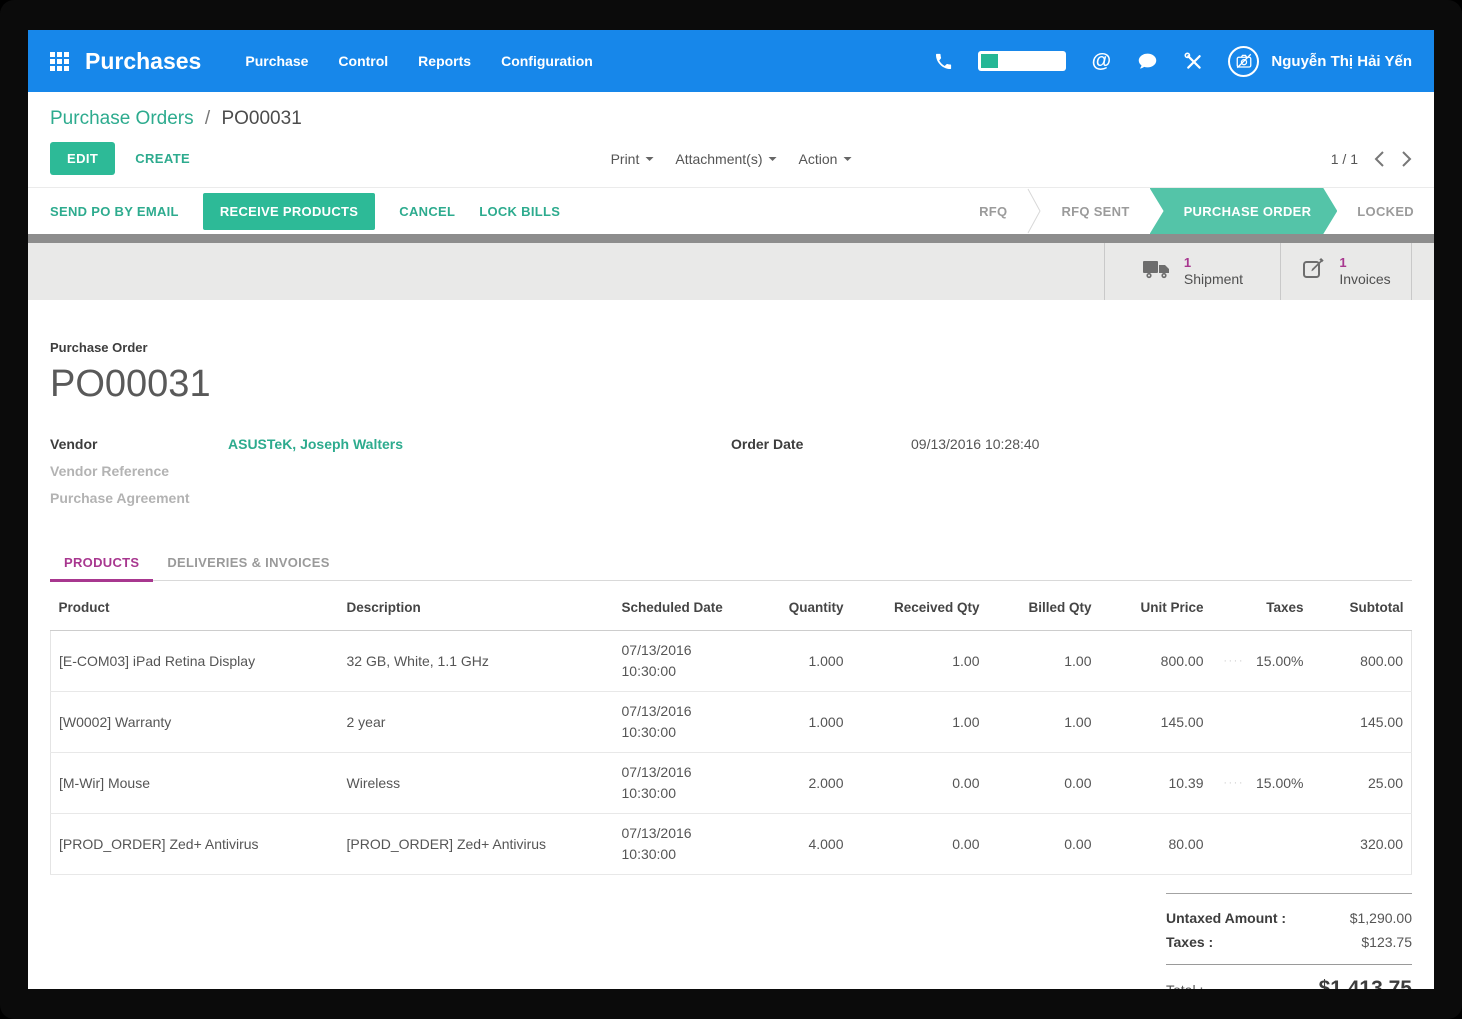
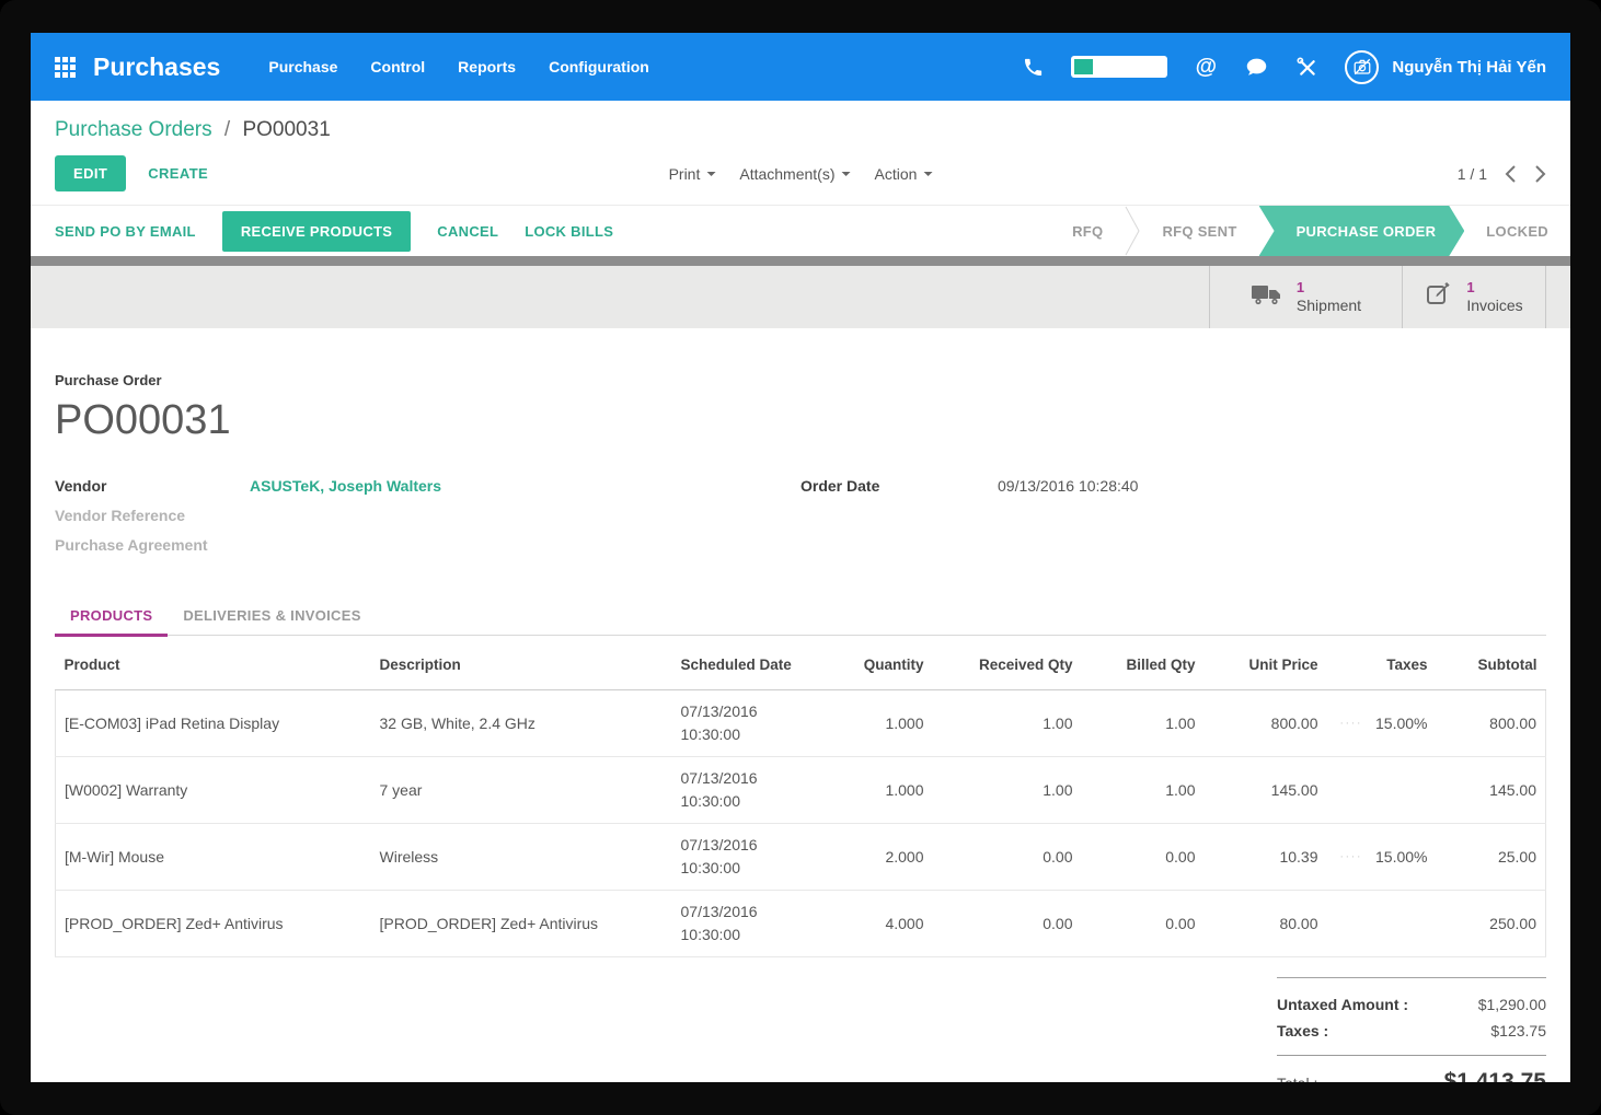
  Purchases
  Purchase
  Control
  Reports
  Configuration
  @
  Nguyễn Thị Hải Yến
  Purchase Orders / PO00031
  EDIT
  CREATE
  Print
  Attachment(s)
  Action
  1 / 1
  SEND PO BY EMAIL
  RECEIVE PRODUCTS
  CANCEL
  LOCK BILLS
  RFQ
  RFQ SENT
  PURCHASE ORDER
  LOCKED
  1
  Shipment
  1
  Invoices
  Purchase Order
  PO00031
  Vendor
  ASUSTeK, Joseph Walters
  Vendor Reference
  Purchase Agreement
  Order Date
  09/13/2016 10:28:40
  PRODUCTS
  DELIVERIES & INVOICES
  Product	Description	Scheduled Date	Quantity	Received Qty	Billed Qty	Unit Price	Taxes	Subtotal
- [E-COM03] iPad Retina Display	32 GB, White, 1.1 GHz	07/13/201610:30:00	1.000	1.00	1.00	800.00	···· 15.00%	800.00
+ [E-COM03] iPad Retina Display	32 GB, White, 2.4 GHz	07/13/201610:30:00	1.000	1.00	1.00	800.00	···· 15.00%	800.00
- [W0002] Warranty	2 year	07/13/201610:30:00	1.000	1.00	1.00	145.00		145.00
+ [W0002] Warranty	7 year	07/13/201610:30:00	1.000	1.00	1.00	145.00		145.00
  [M-Wir] Mouse	Wireless	07/13/201610:30:00	2.000	0.00	0.00	10.39	···· 15.00%	25.00
- [PROD_ORDER] Zed+ Antivirus	[PROD_ORDER] Zed+ Antivirus	07/13/201610:30:00	4.000	0.00	0.00	80.00		320.00
+ [PROD_ORDER] Zed+ Antivirus	[PROD_ORDER] Zed+ Antivirus	07/13/201610:30:00	4.000	0.00	0.00	80.00		250.00
  Untaxed Amount :
  $1,290.00
  Taxes :
  $123.75
  $1,413.75
